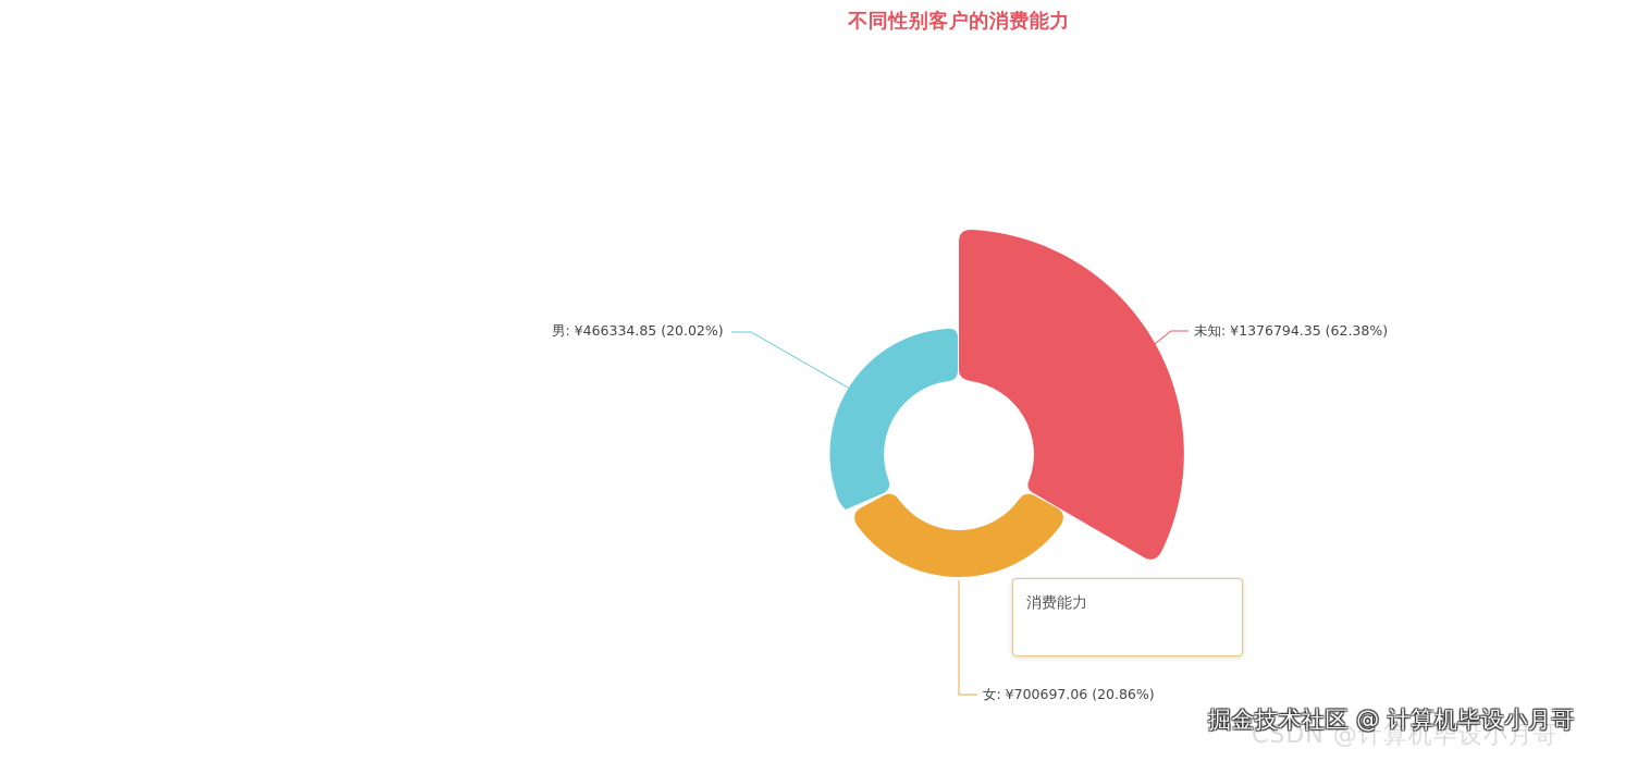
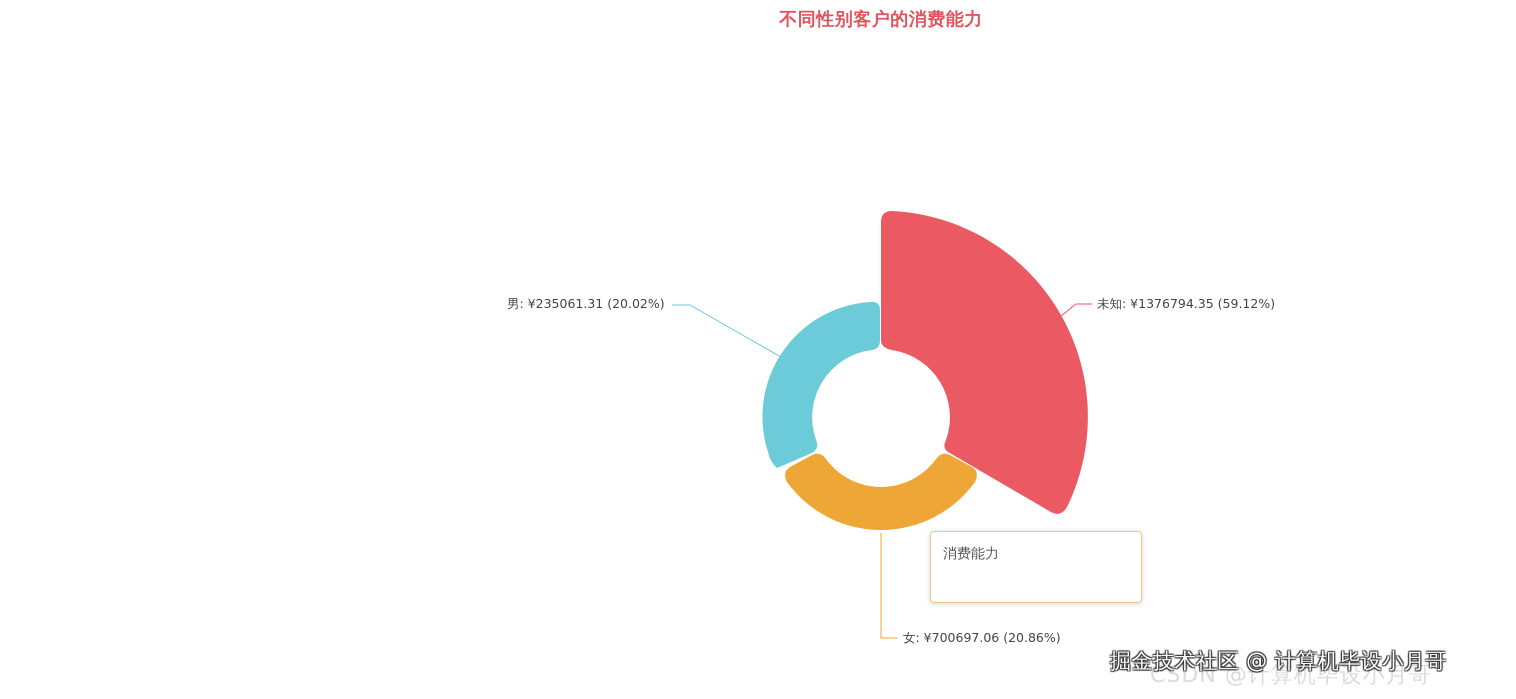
  不同性别客户的消费能力
- 未知: ¥1376794.35 (62.38%)
+ 未知: ¥1376794.35 (59.12%)
- 男: ¥466334.85 (20.02%)
+ 男: ¥235061.31 (20.02%)
  女: ¥700697.06 (20.86%)
  消费能力
  CSDN @计算机毕设小月哥
  掘金技术社区 @ 计算机毕设小月哥
